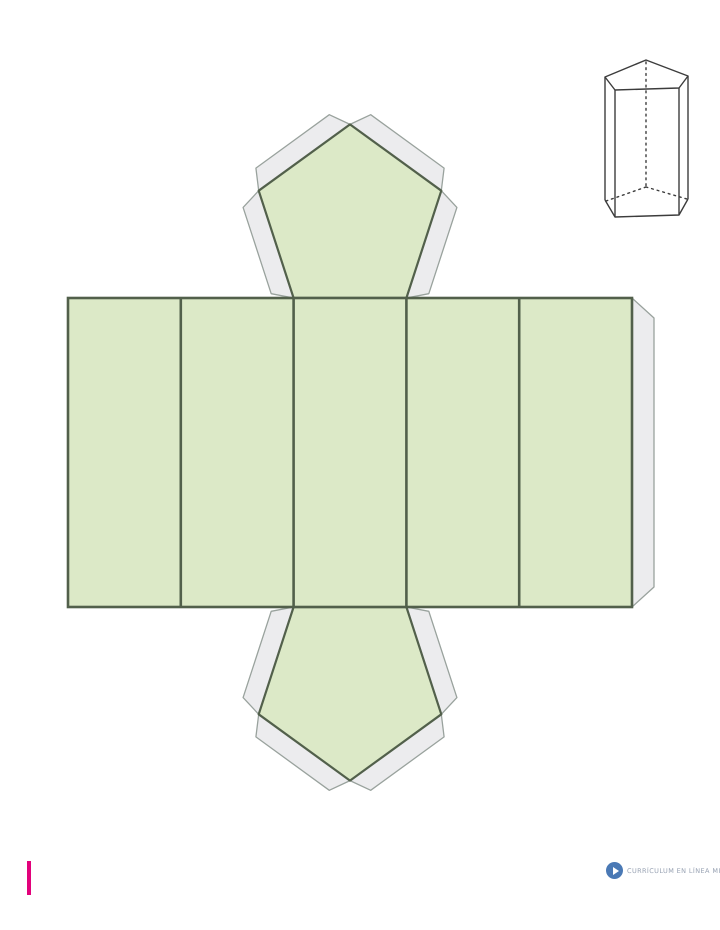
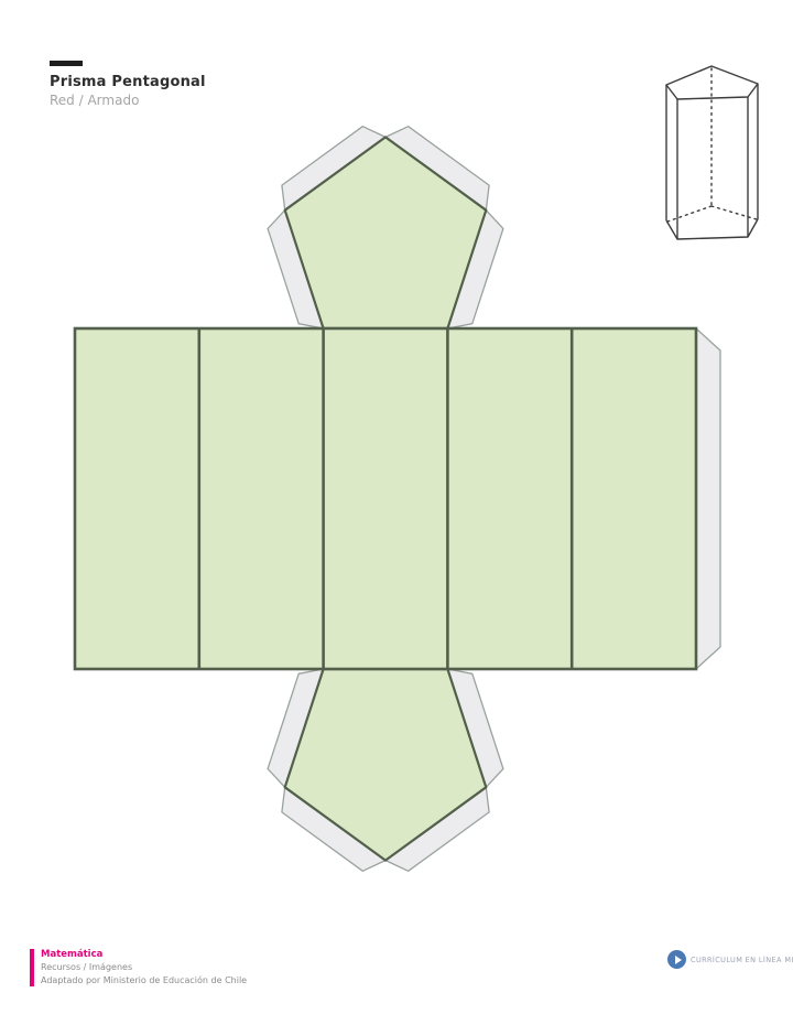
+ Prisma Pentagonal
+ Red / Armado
+ Matemática
+ Recursos / Imágenes
+ Adaptado por Ministerio de Educación de Chile
  CURRÍCULUM EN LÍNEA MI
